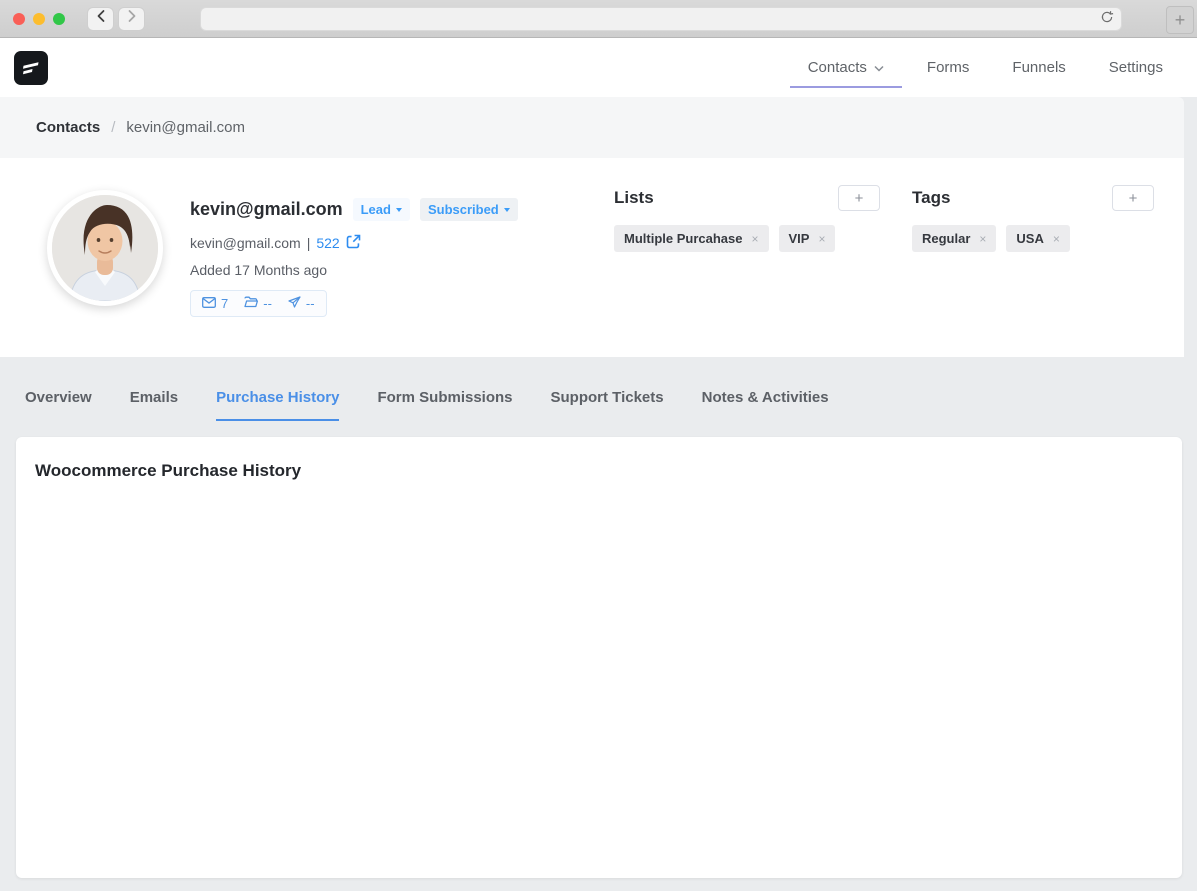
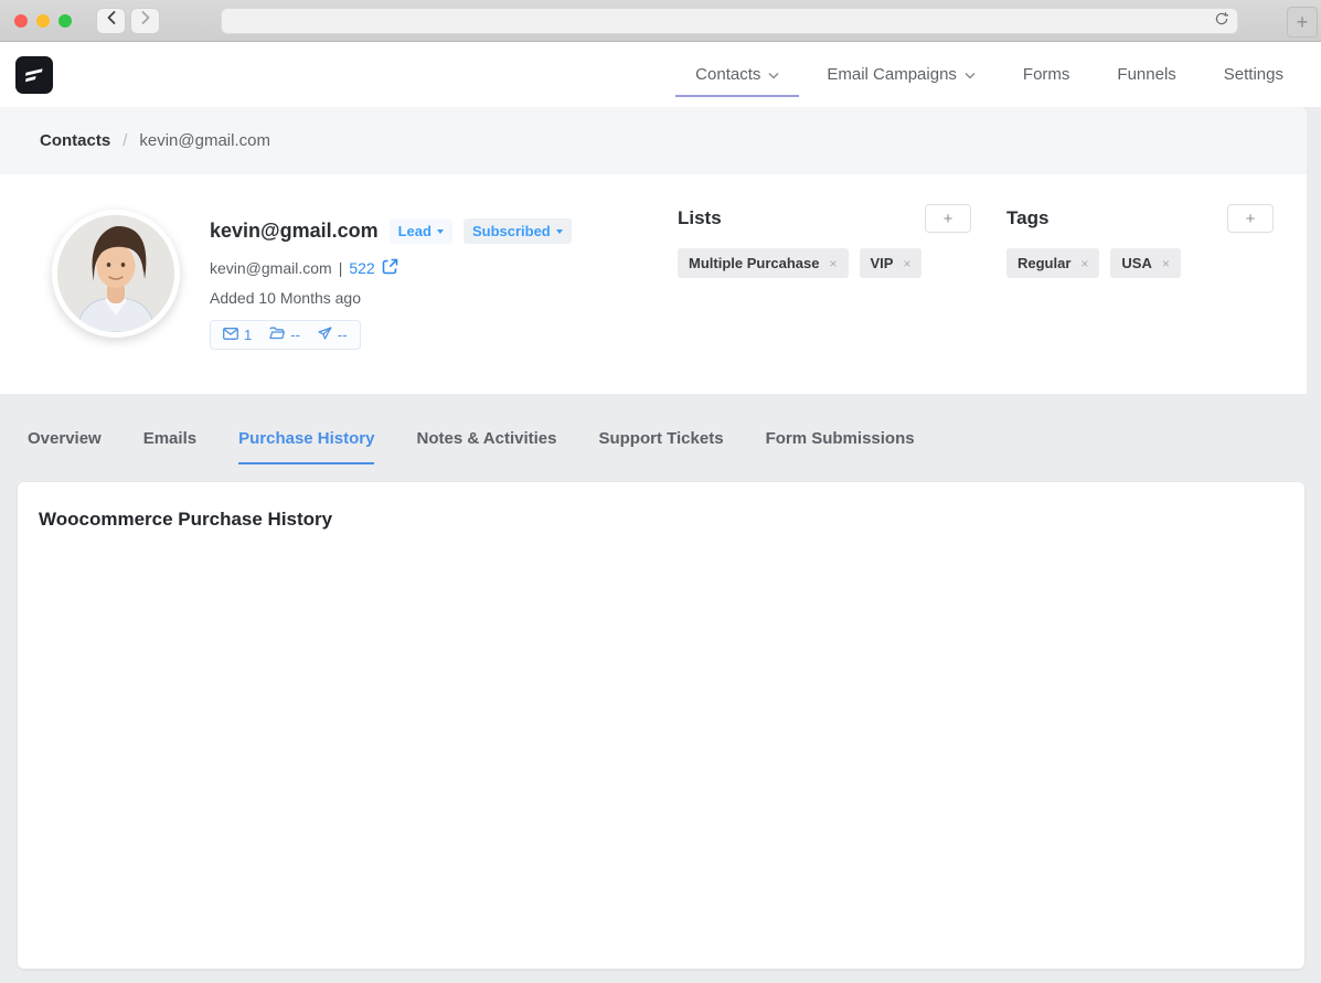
  +
  Contacts
+ Email Campaigns
  Forms
  Funnels
  Settings
  Contacts
  /
  kevin@gmail.com
  kevin@gmail.com
  Lead
  Subscribed
  kevin@gmail.com
  |
  522
- Added 17 Months ago
+ Added 10 Months ago
- 7
+ 1
  --
  --
  Lists
  +
  Multiple Purcahase
  ×
  VIP
  ×
  Tags
  +
  Regular
  ×
  USA
  ×
  Overview
  Emails
  Purchase History
- Form Submissions
+ Notes & Activities
  Support Tickets
- Notes & Activities
+ Form Submissions
  Woocommerce Purchase History
